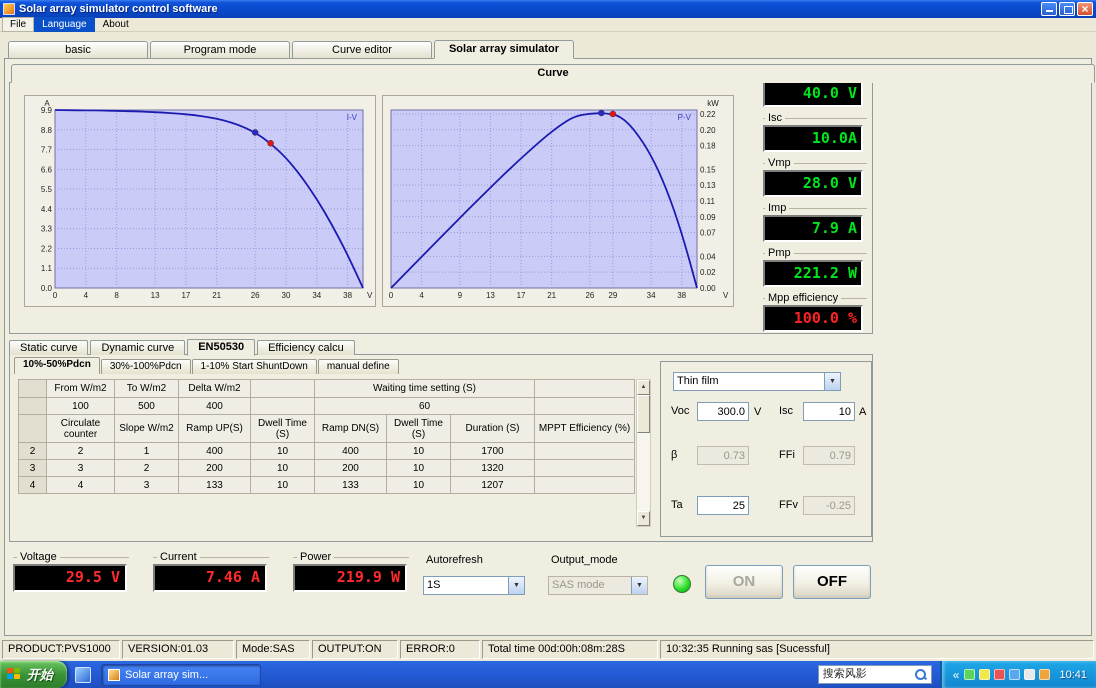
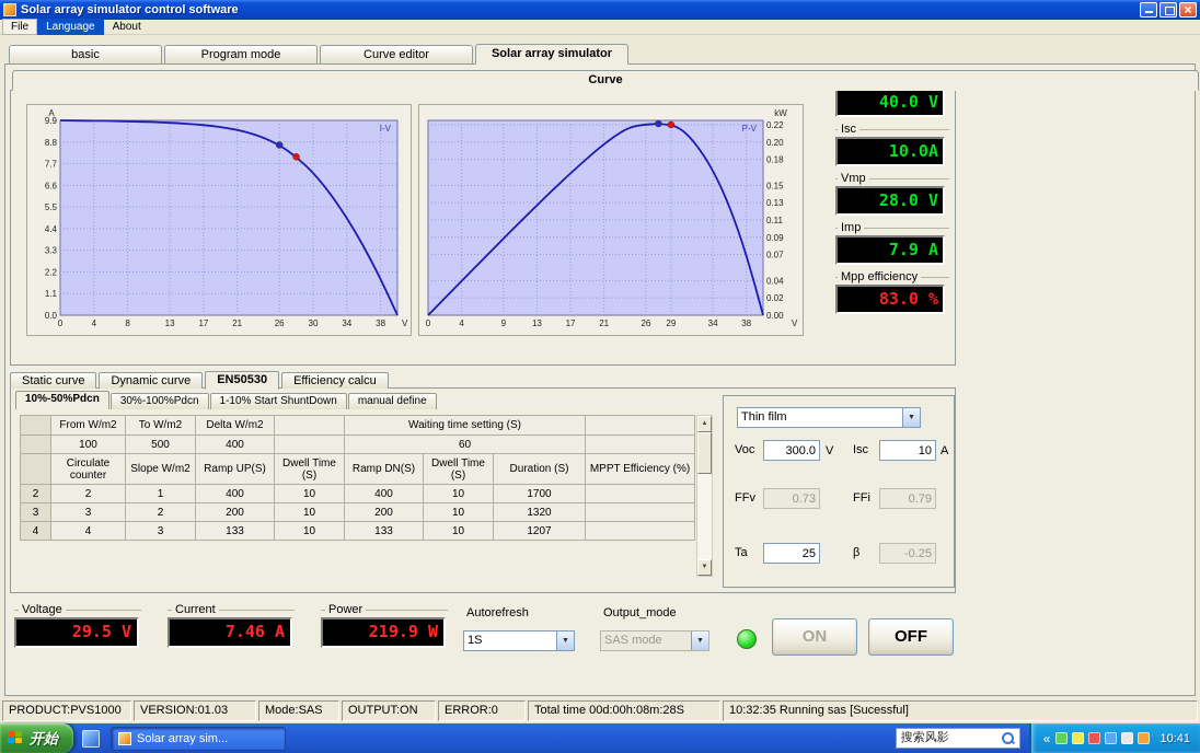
  Solar array simulator control software
  File
  Language
  About
  basic
  Program mode
  Curve editor
  Solar array simulator
  Curve
  0
  4
  8
  13
  17
  21
  26
  30
  34
  38
  9.9
  8.8
  7.7
  6.6
  5.5
  4.4
  3.3
  2.2
  1.1
  0.0
  A
  V
  I-V
  0
  4
  9
  13
  17
  21
  26
  29
  34
  38
  0.22
  0.20
  0.18
  0.15
  0.13
  0.11
  0.09
  0.07
  0.04
  0.02
  0.00
  kW
  V
  P-V
  40.0 V
  Isc
  10.0A
  Vmp
  28.0 V
  Imp
  7.9 A
- Pmp
- 221.2 W
  Mpp efficiency
- 100.0 %
+ 83.0 %
  Static curve
  Dynamic curve
  EN50530
  Efficiency calcu
  10%-50%Pdcn
  30%-100%Pdcn
  1-10% Start ShuntDown
  manual define
  	From W/m2	To W/m2	Delta W/m2		Waiting time setting (S)
  	100	500	400		60
  	Circulate counter	Slope W/m2	Ramp UP(S)	Dwell Time (S)	Ramp DN(S)	Dwell Time (S)	Duration (S)	MPPT Efficiency (%)
  2	2	1	400	10	400	10	1700
  3	3	2	200	10	200	10	1320
  4	4	3	133	10	133	10	1207
  Thin film
  Voc
  300.0
  V
  Isc
  10
  A
- β
+ FFv
  0.73
  FFi
  0.79
  Ta
  25
- FFv
+ β
  -0.25
  Voltage
  29.5 V
  Current
  7.46 A
  Power
  219.9 W
  Autorefresh
  1S
  Output_mode
  SAS mode
  ON
  OFF
  PRODUCT:PVS1000
  VERSION:01.03
  Mode:SAS
  OUTPUT:ON
  ERROR:0
  Total time 00d:00h:08m:28S
  10:32:35 Running sas [Sucessful]
  开始
  Solar array sim...
  搜索风影
  10:41
